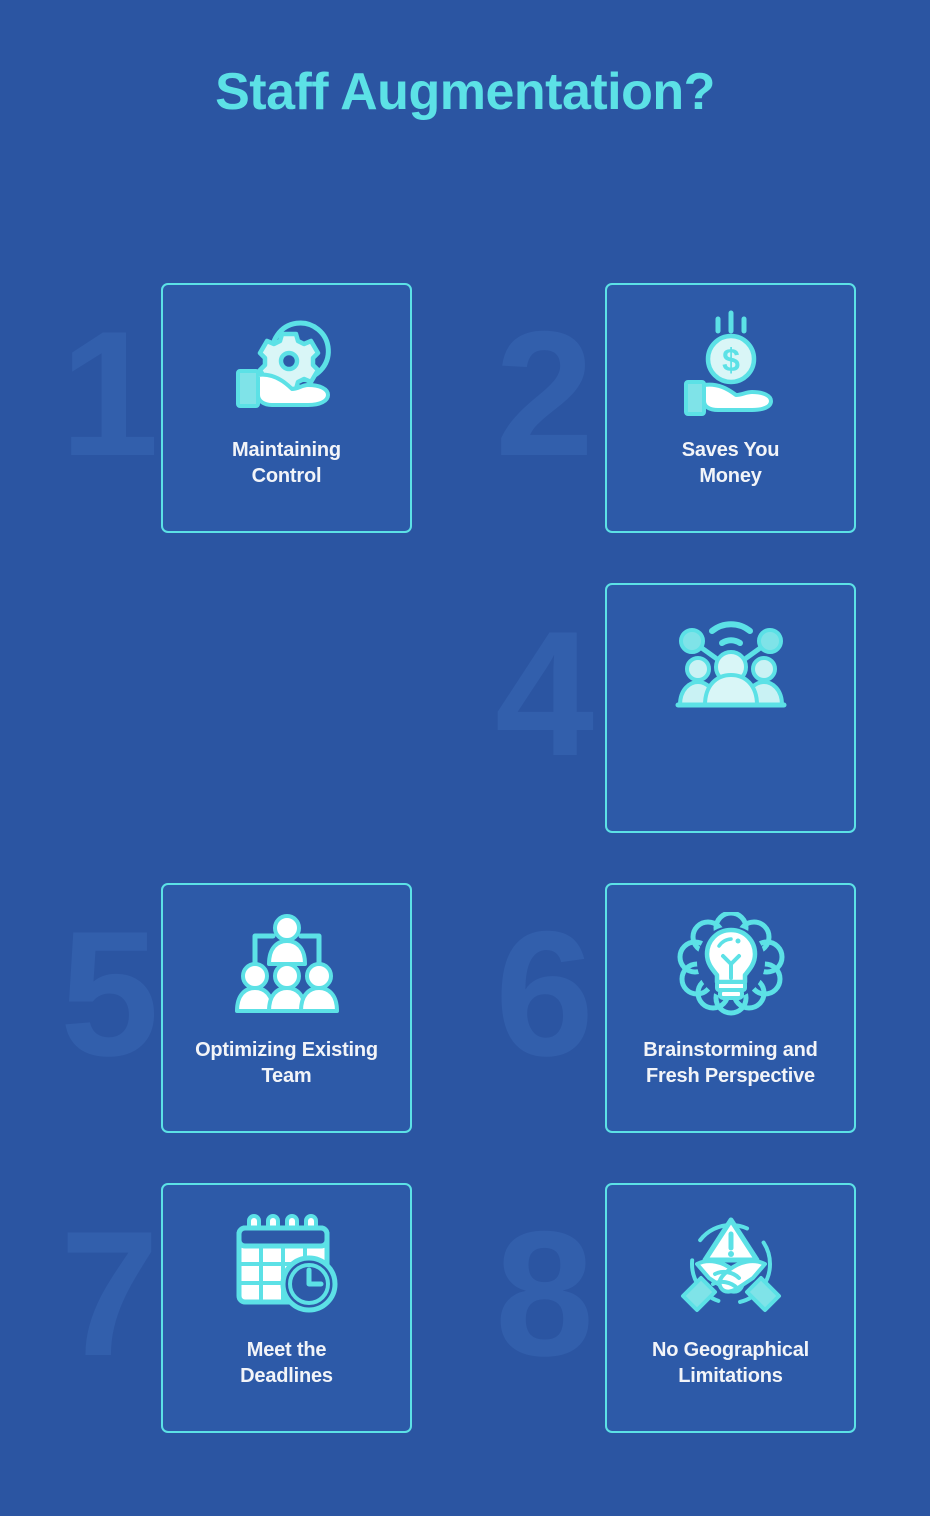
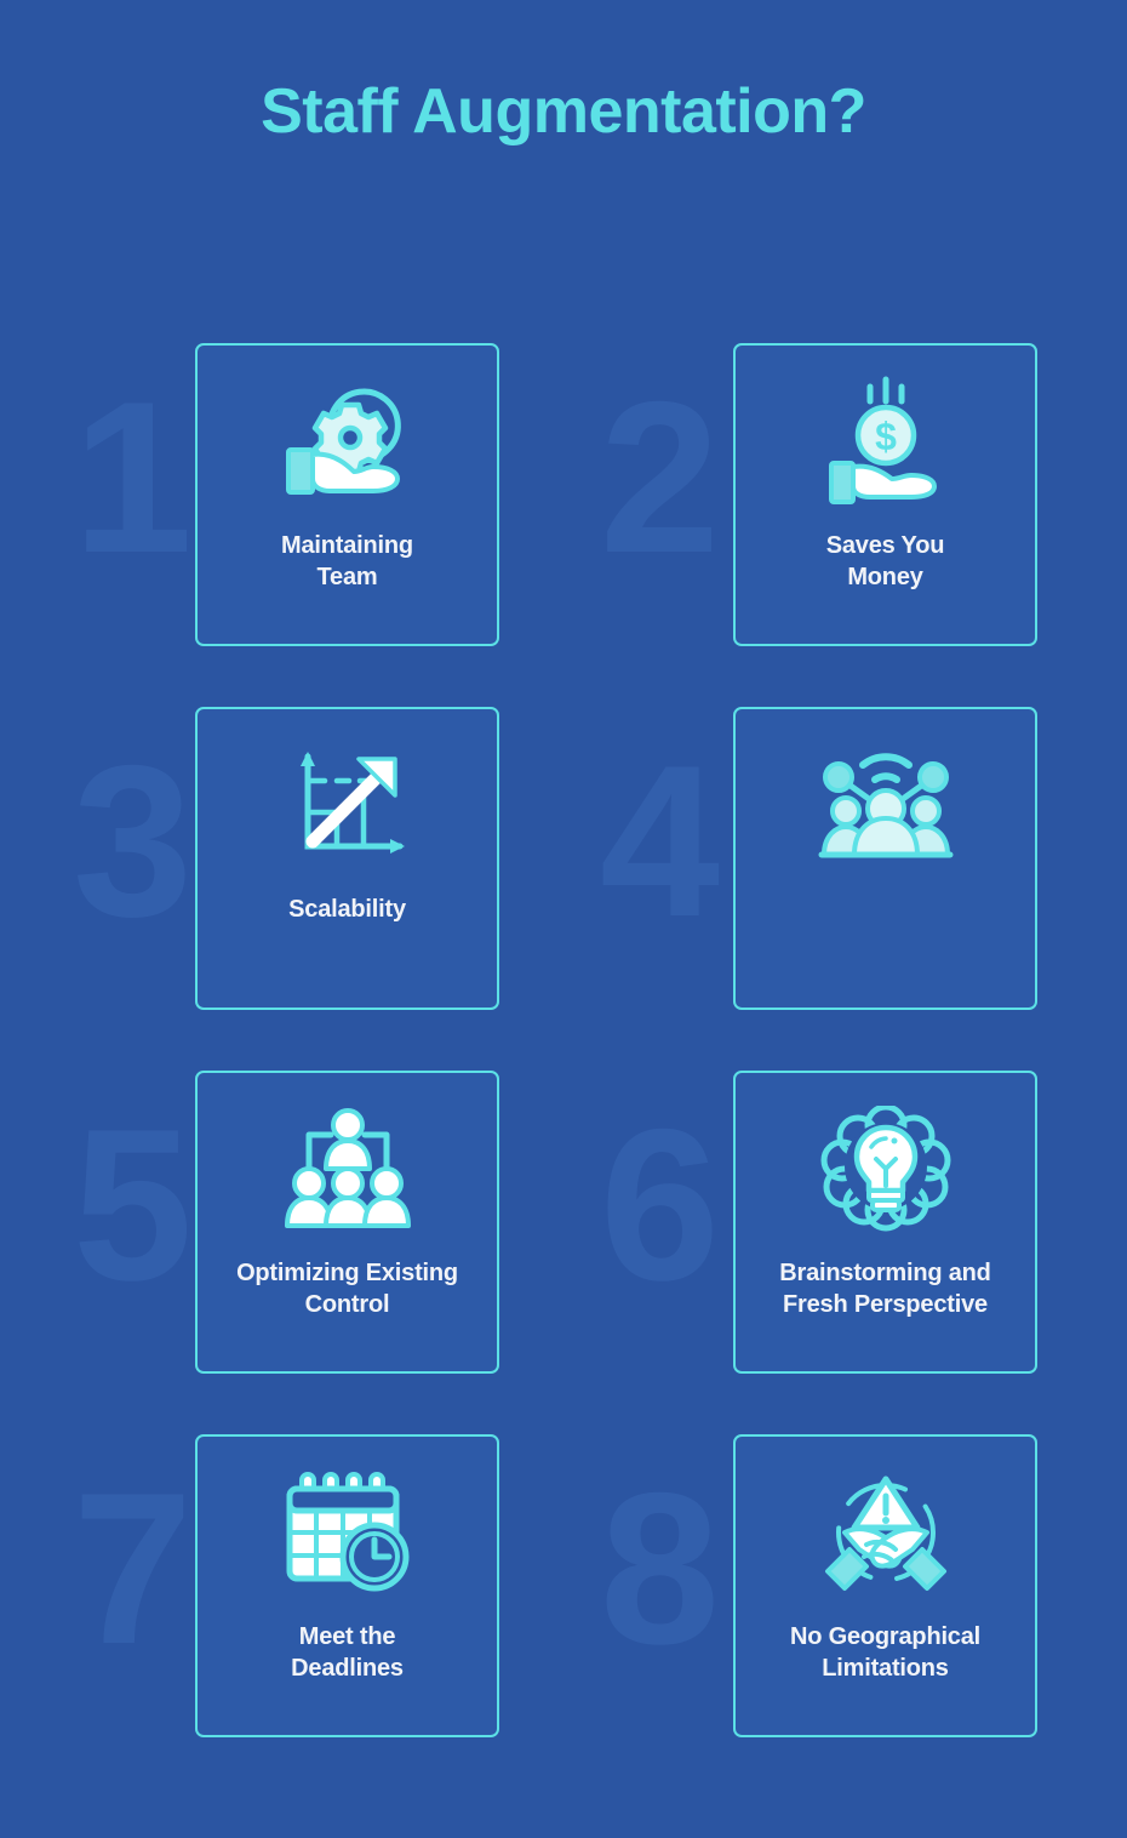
  Staff Augmentation?
  Maintaining
- Control
+ Team
  $
  Saves You
  Money
+ Scalability
  Optimizing Existing
- Team
+ Control
  Brainstorming and
  Fresh Perspective
  Meet the
  Deadlines
  No Geographical
  Limitations
